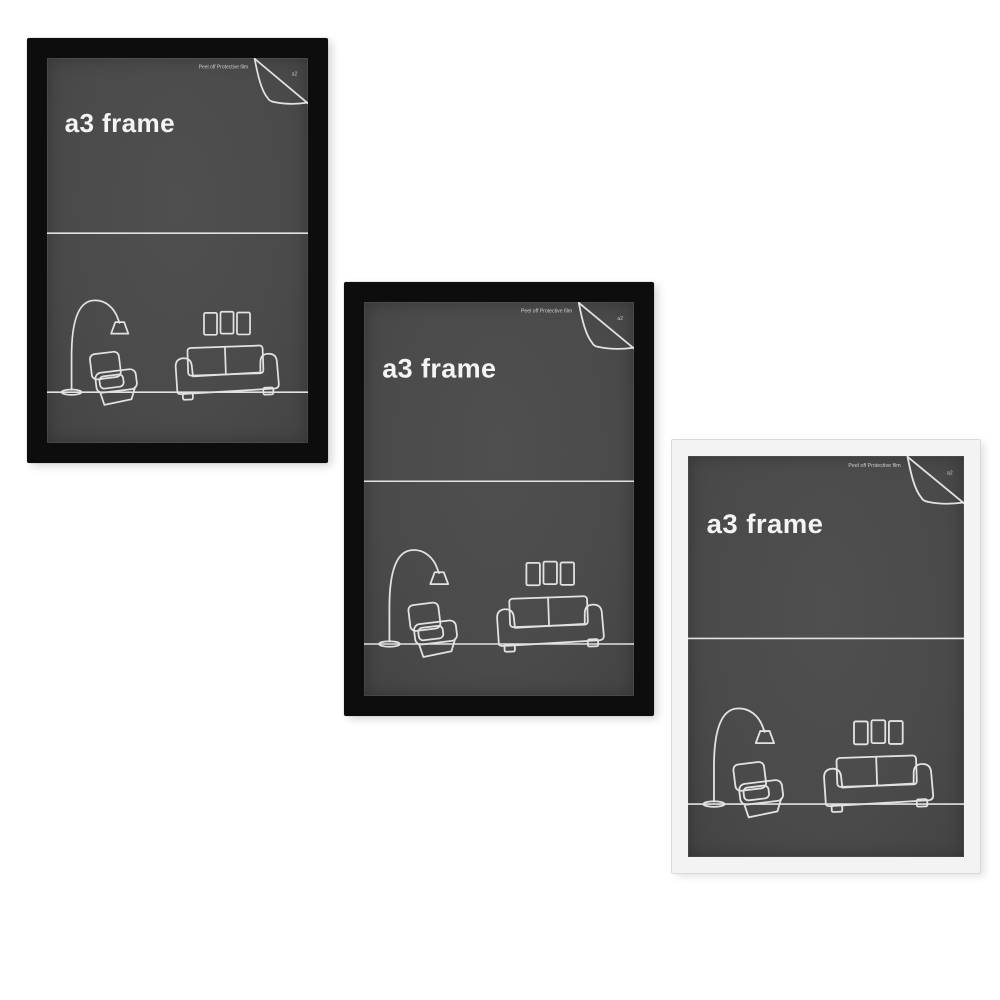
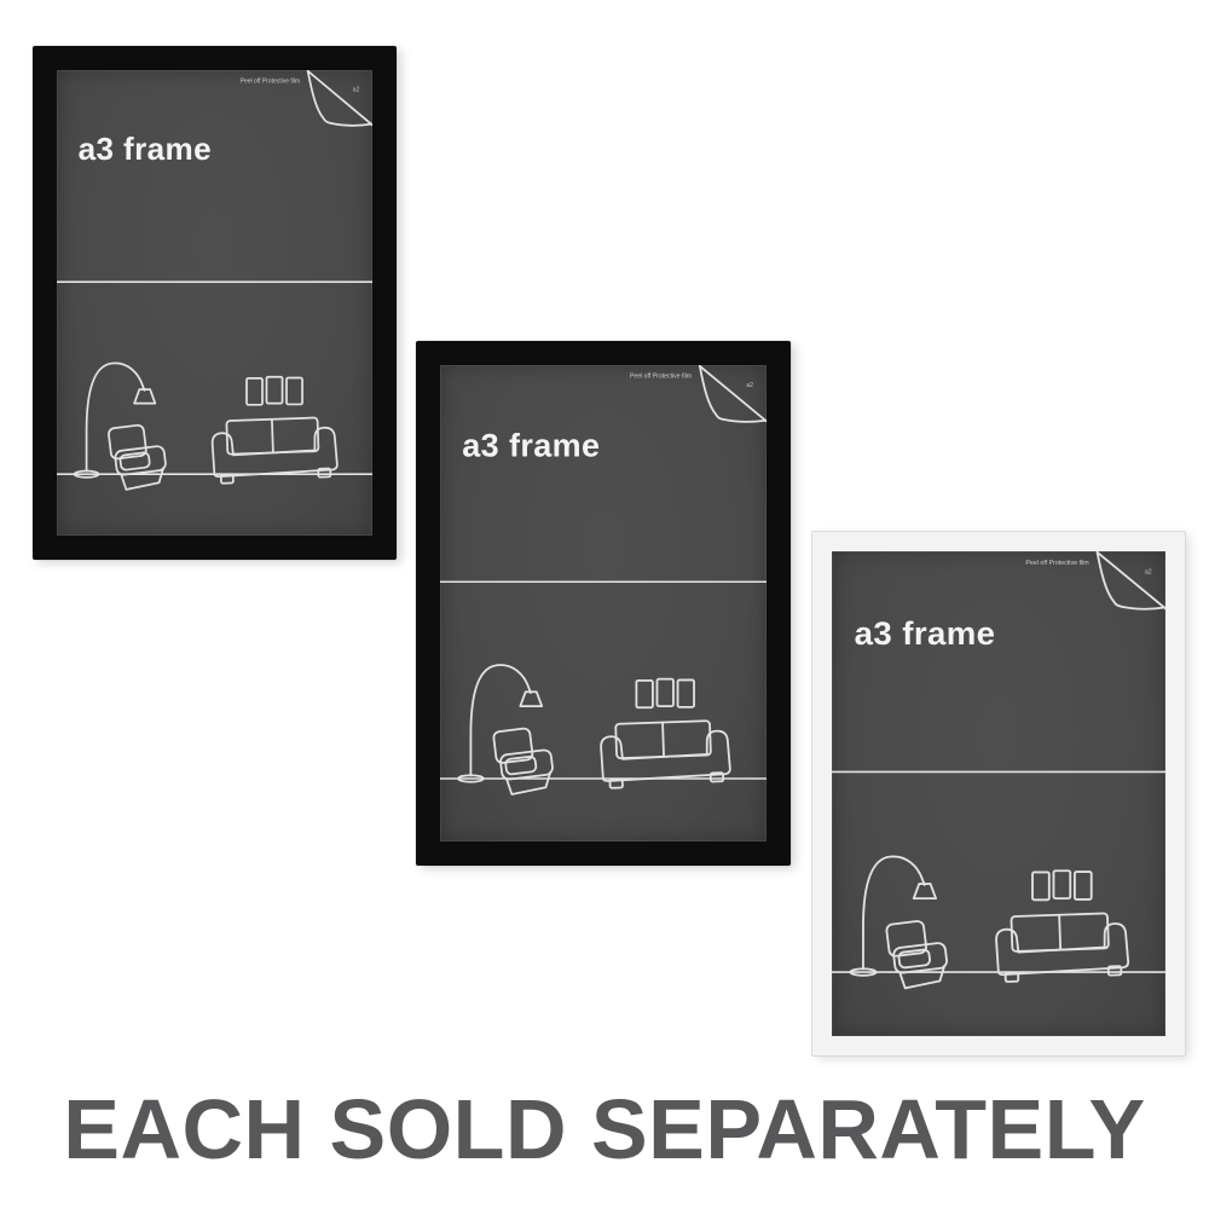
+ EACH SOLD SEPARATELY
